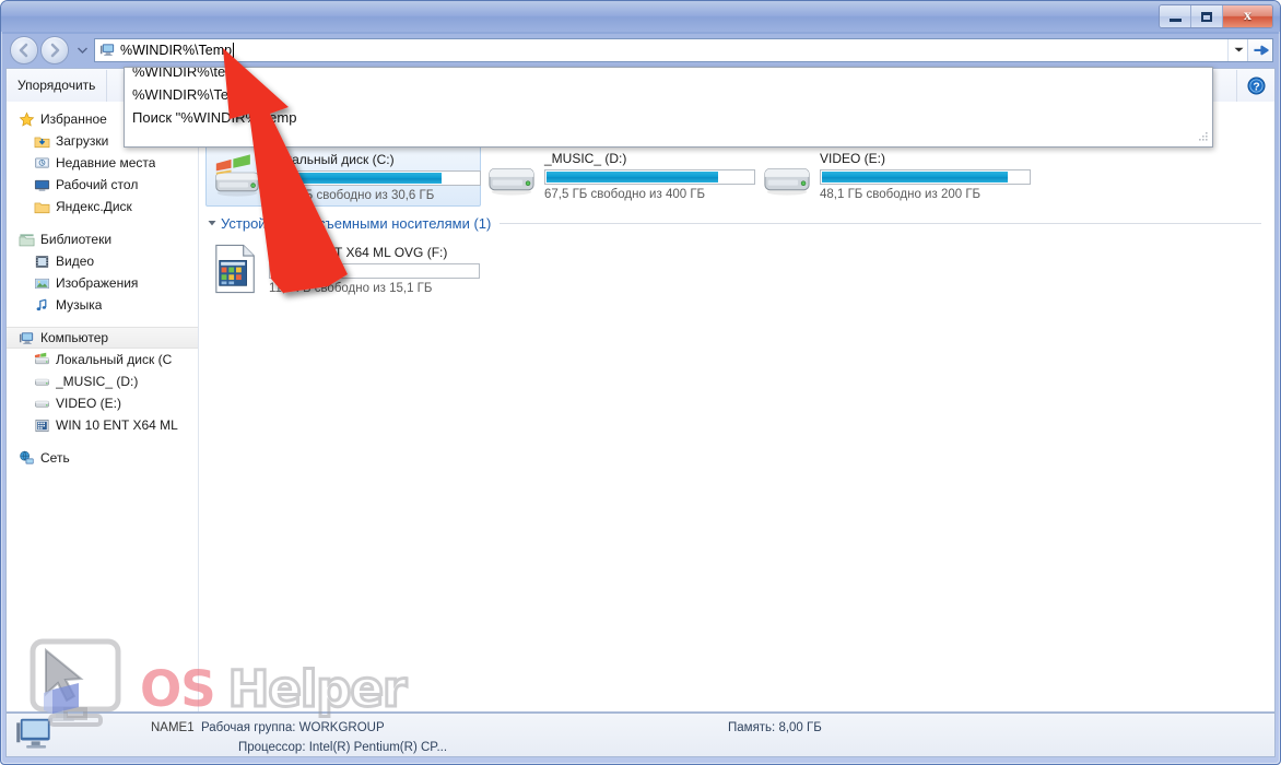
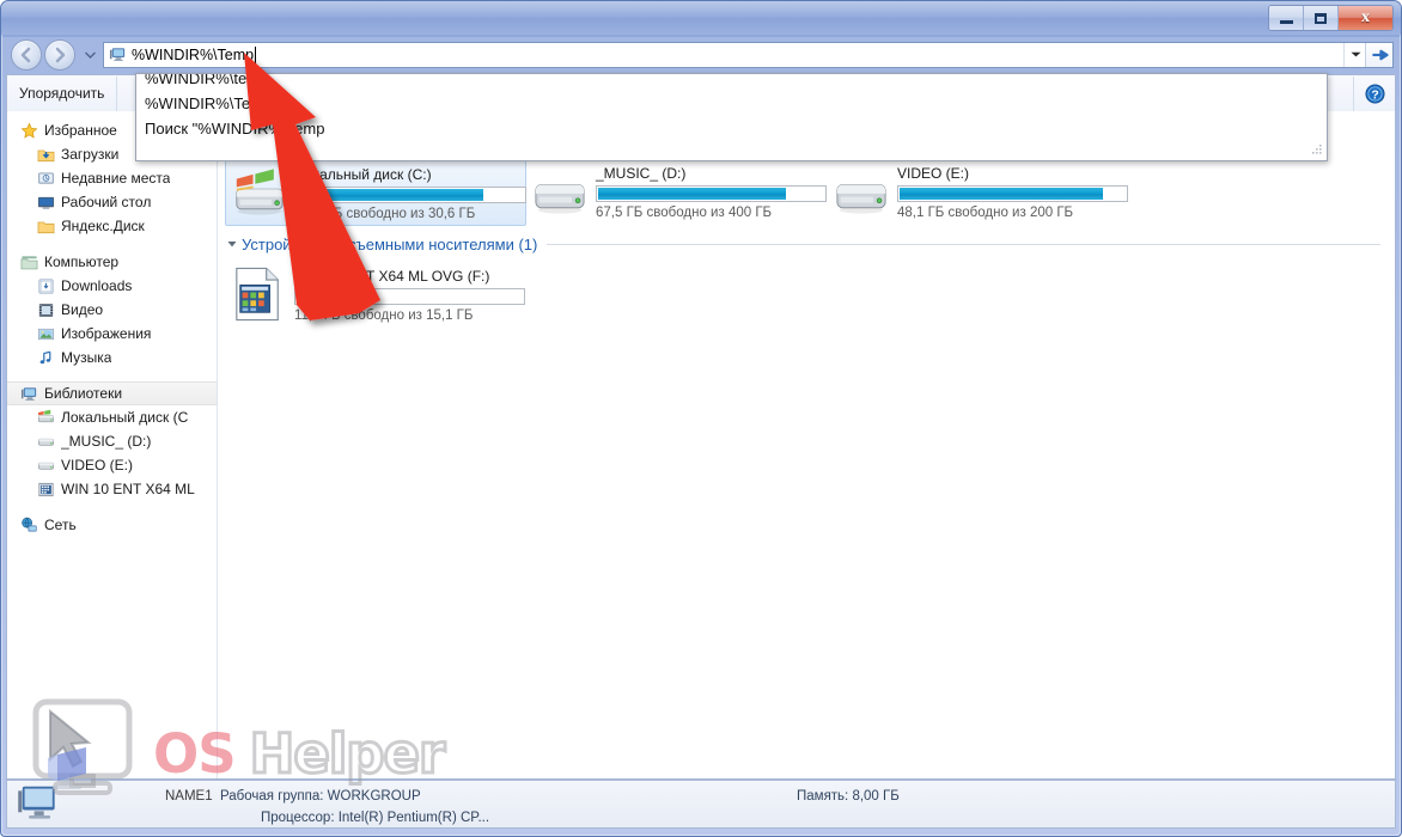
  x
  %WINDIR%\Temp
  Упорядочить
  ?
  Избранное
  Загрузки
  Недавние места
  Рабочий стол
  Яндекс.Диск
- Библиотеки
+ Компьютер
+ Downloads
  Видео
  Изображения
  Музыка
- Компьютер
+ Библиотеки
  Локальный диск (C
  _MUSIC_ (D:)
  VIDEO (E:)
  WIN 10 ENT X64 ML
  Сеть
  альный диск (C:)
  свободно из 30,6 ГБ
  _MUSIC_ (D:)
  67,5 ГБ свободно из 400 ГБ
  VIDEO (E:)
  48,1 ГБ свободно из 200 ГБ
  Устройъемными носителями (1)
  11 свободно из 15,1 ГБ
  NAME1
  Рабочая группа: WORKGROUP
  Память: 8,00 ГБ
  Процессор: Intel(R) Pentium(R) CP...
  %WINDIR%\te
  %WINDIR%\Te
  Поиск "%WINDRemp
  OS
  Helper
